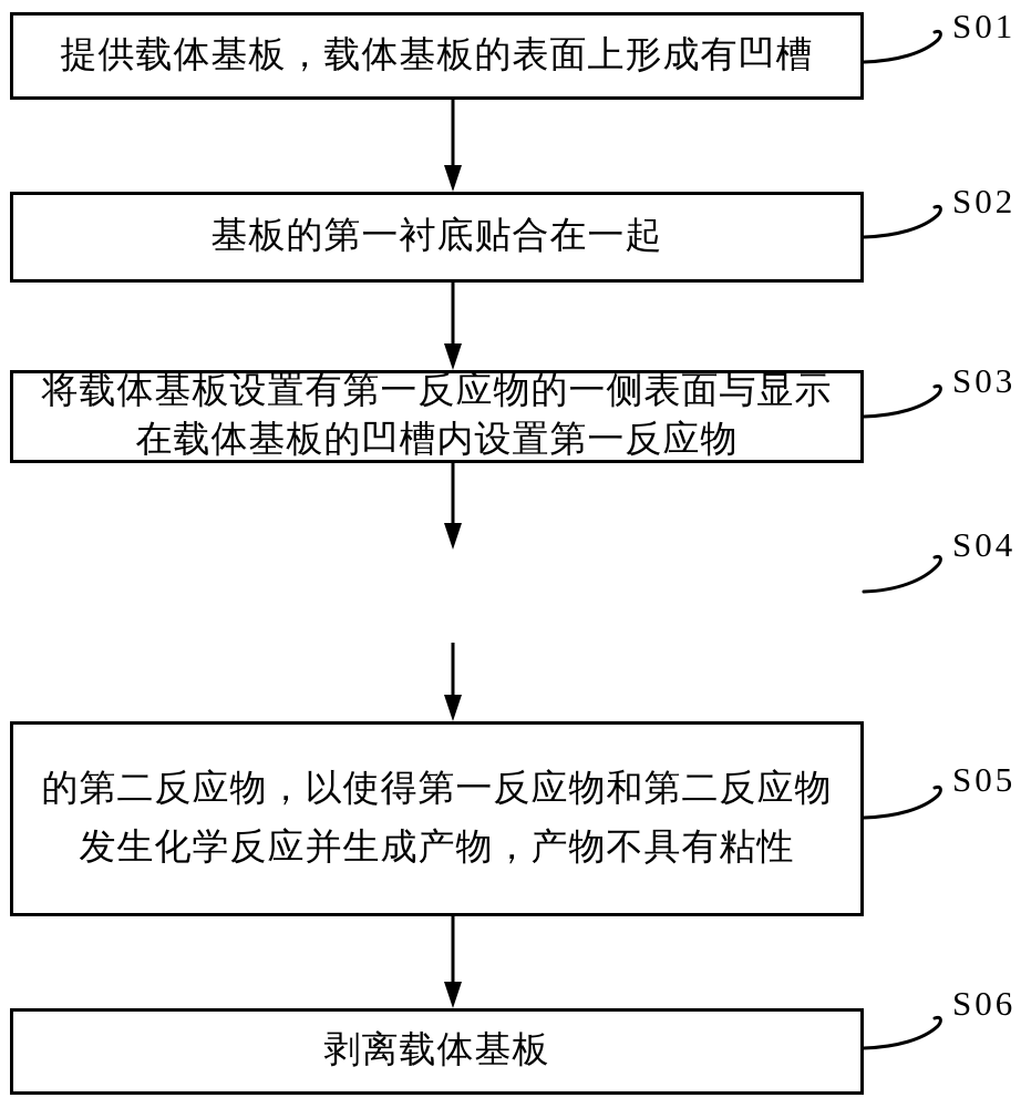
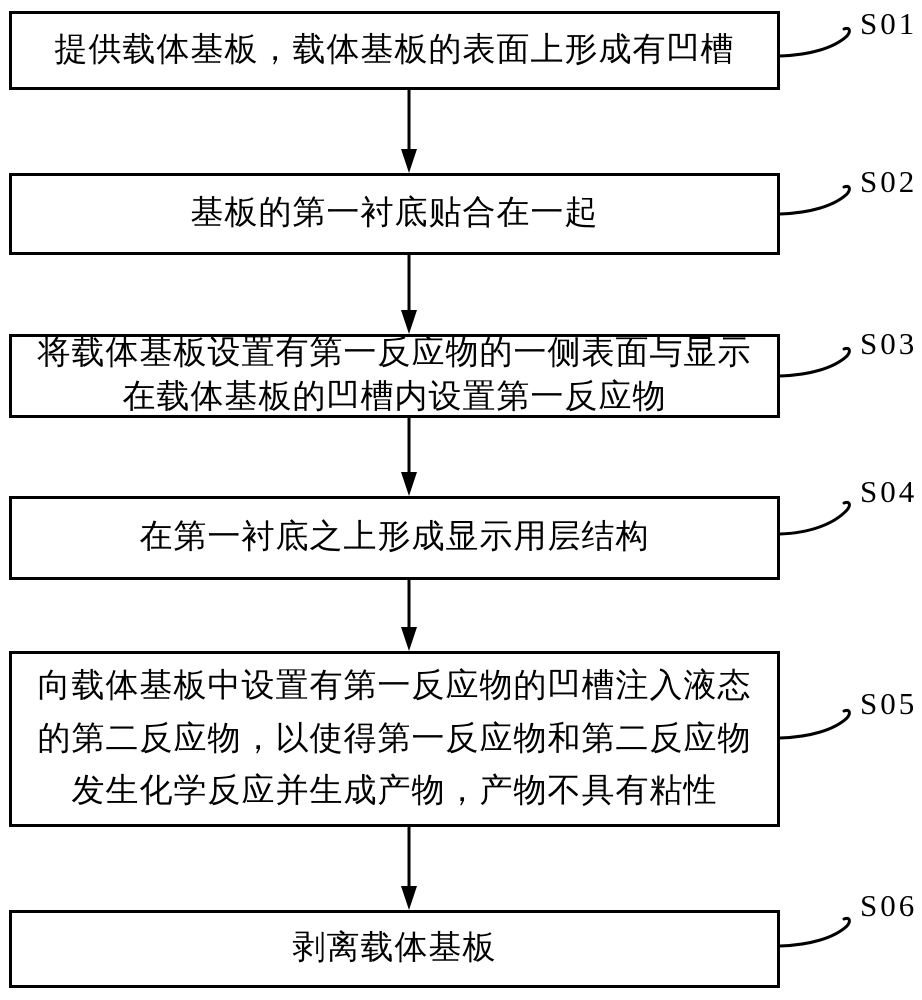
  提供载体基板，载体基板的表面上形成有凹槽
  基板的第一衬底贴合在一起
  将载体基板设置有第一反应物的一侧表面与显示
  在载体基板的凹槽内设置第一反应物
+ 在第一衬底之上形成显示用层结构
+ 向载体基板中设置有第一反应物的凹槽注入液态
  的第二反应物，以使得第一反应物和第二反应物
  发生化学反应并生成产物，产物不具有粘性
  剥离载体基板
  S01
  S02
  S03
  S04
  S05
  S06
